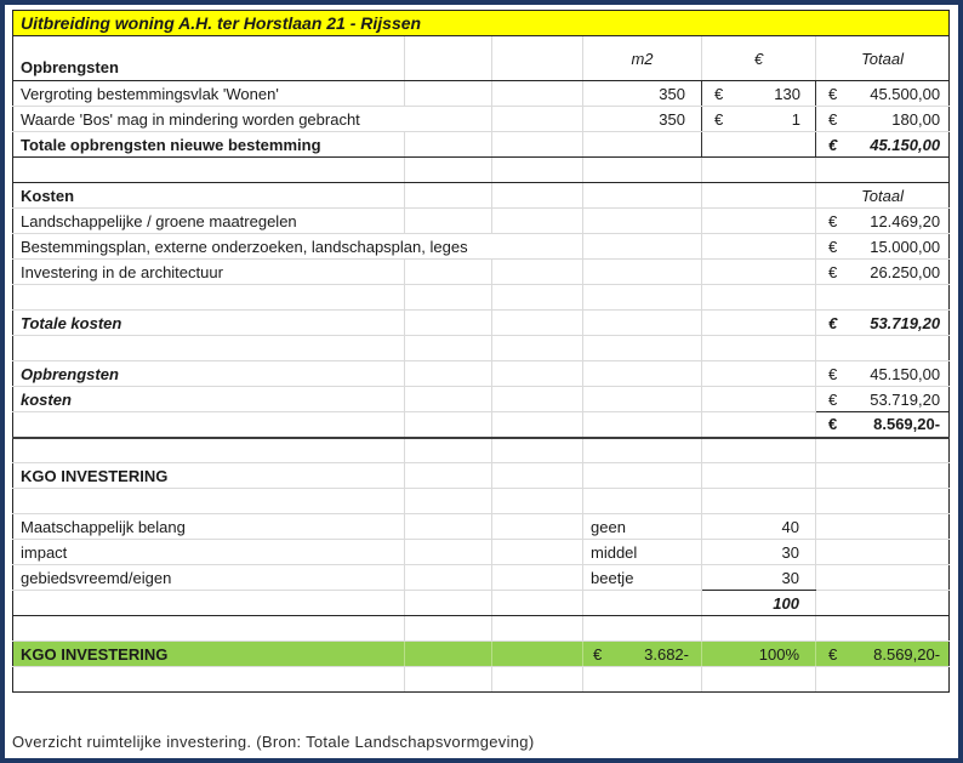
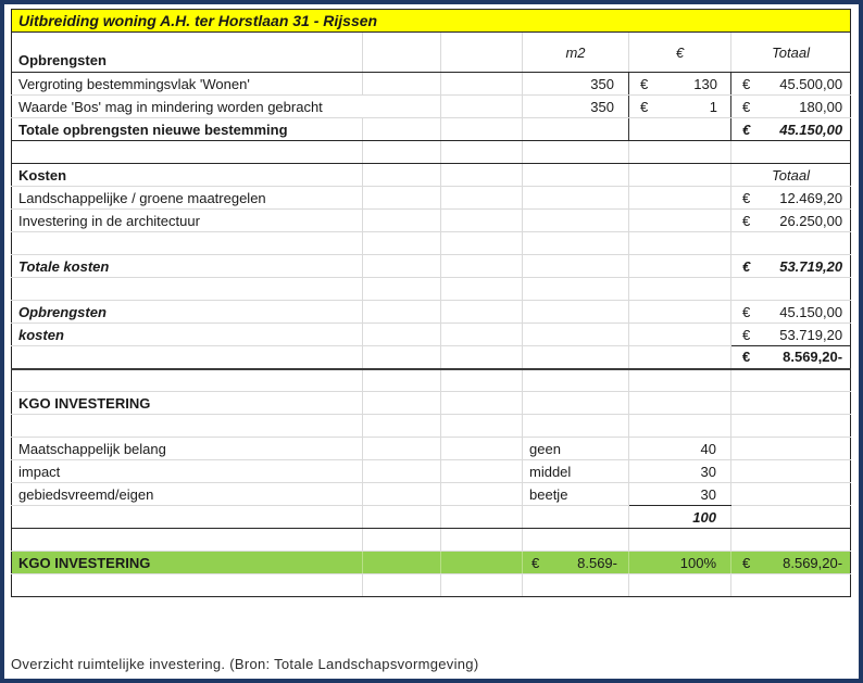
- Uitbreiding woning A.H. ter Horstlaan 21 - Rijssen
+ Uitbreiding woning A.H. ter Horstlaan 31 - Rijssen
  Opbrengsten			m2	€	Totaal
  Vergroting bestemmingsvlak 'Wonen'			350	€ 130	€ 45.500,00
  Waarde 'Bos' mag in mindering worden gebracht		350	€ 1	€ 180,00
  Totale opbrengsten nieuwe bestemming					€ 45.150,00
  Kosten					Totaal
  Landschappelijke / groene maatregelen					€ 12.469,20
- Bestemmingsplan, externe onderzoeken, landschapsplan, leges			€ 15.000,00
  Investering in de architectuur					€ 26.250,00
  Totale kosten					€ 53.719,20
  Opbrengsten					€ 45.150,00
  kosten					€ 53.719,20
  					€ 8.569,20-
  KGO INVESTERING
  Maatschappelijk belang			geen	40
  impact			middel	30
  gebiedsvreemd/eigen			beetje	30
  				100
- KGO INVESTERING			€ 3.682-	100%	€ 8.569,20-
+ KGO INVESTERING			€ 8.569-	100%	€ 8.569,20-
  Overzicht ruimtelijke investering. (Bron: Totale Landschapsvormgeving)
